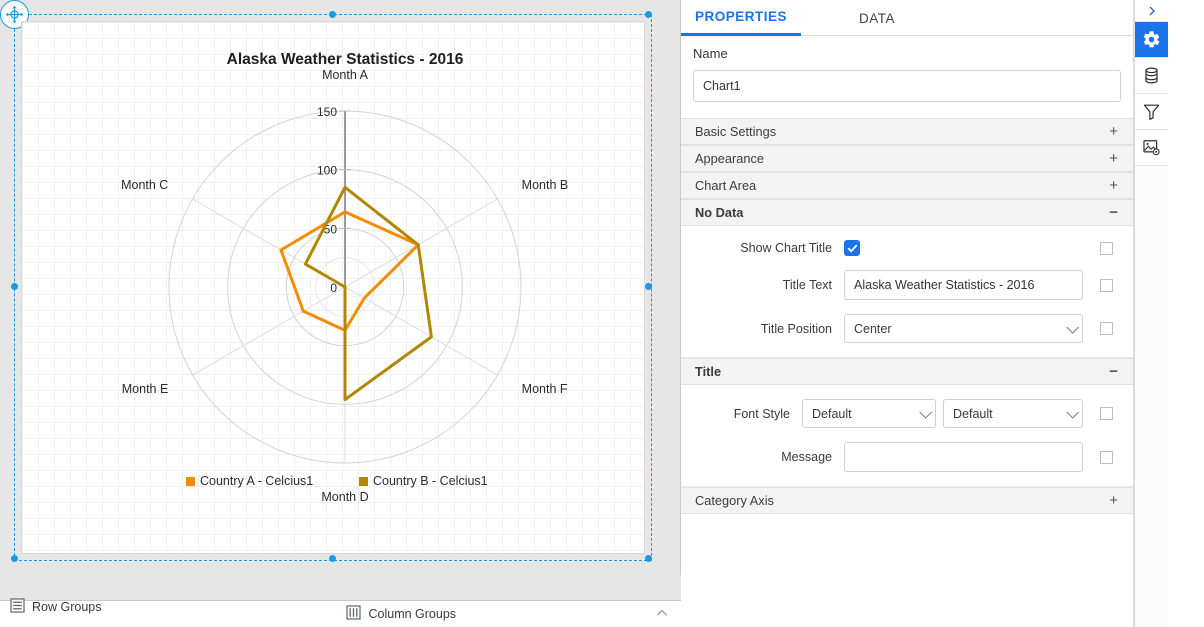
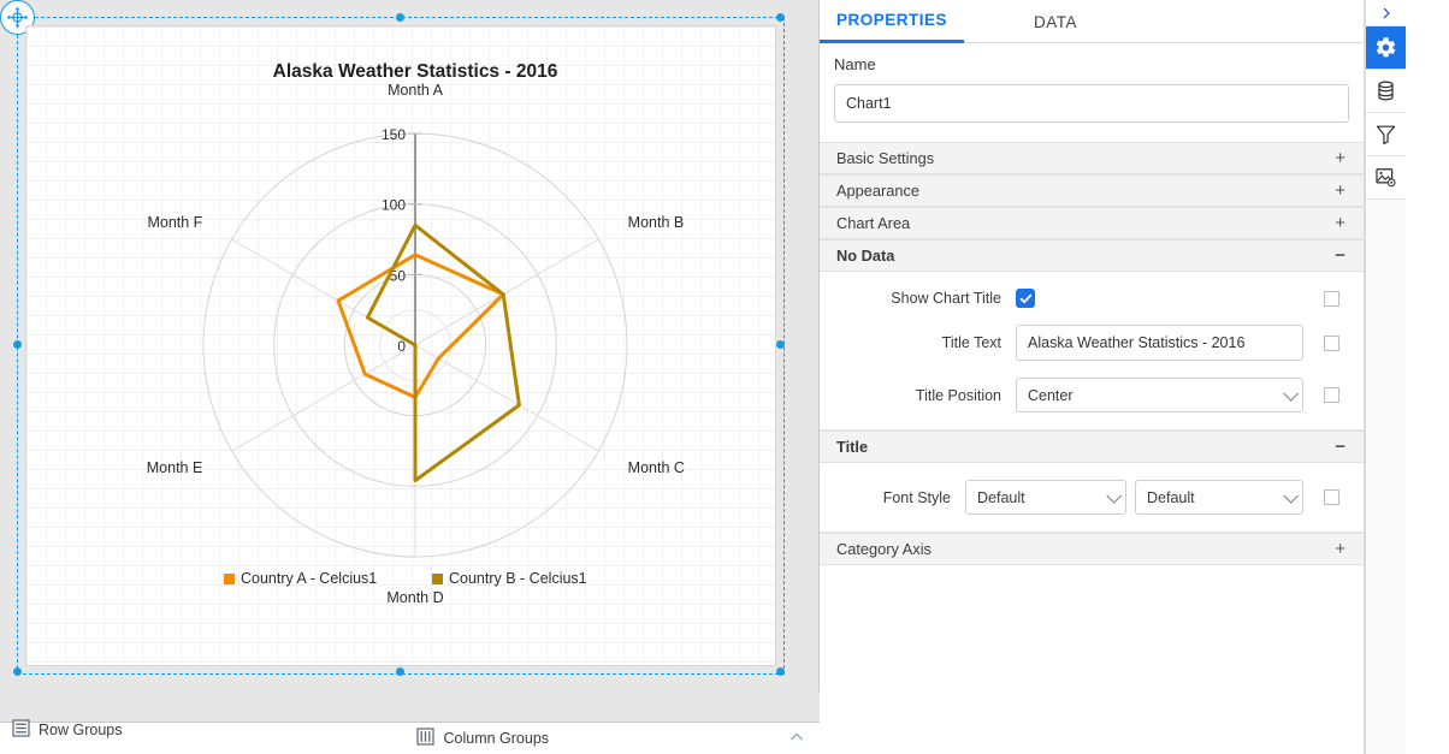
  Alaska Weather Statistics - 2016
  0
  50
  100
  150
  Month A
  Month B
- Month F
+ Month C
  Month D
  Month E
- Month C
+ Month F
  Country A - Celcius1
  Country B - Celcius1
  Row Groups
  Column Groups
  PROPERTIES
  DATA
  Name
  Chart1
  Basic Settings
  +
  Appearance
  +
  Chart Area
  +
  No Data
  −
  Show Chart Title
  Title Text
  Alaska Weather Statistics - 2016
  Title Position
  Center
  Title
  −
  Font Style
  Default
  Default
- Message
  Category Axis
  +
